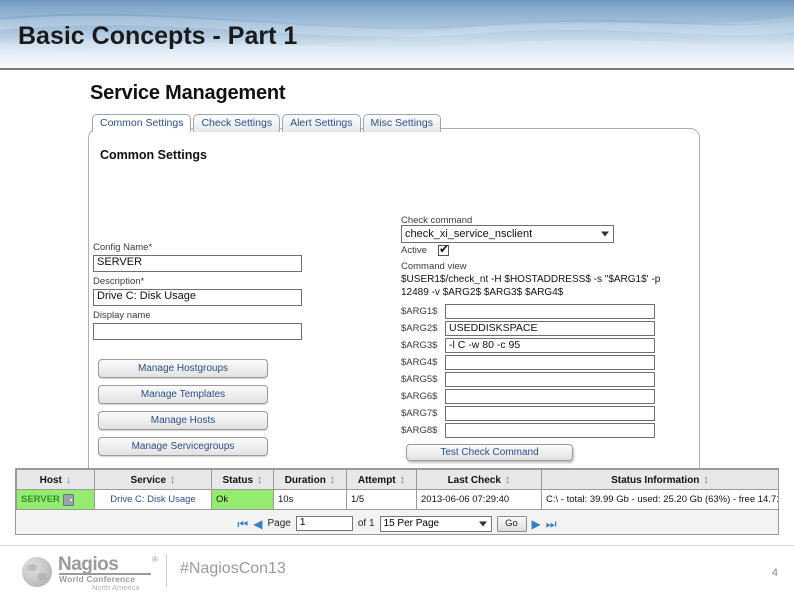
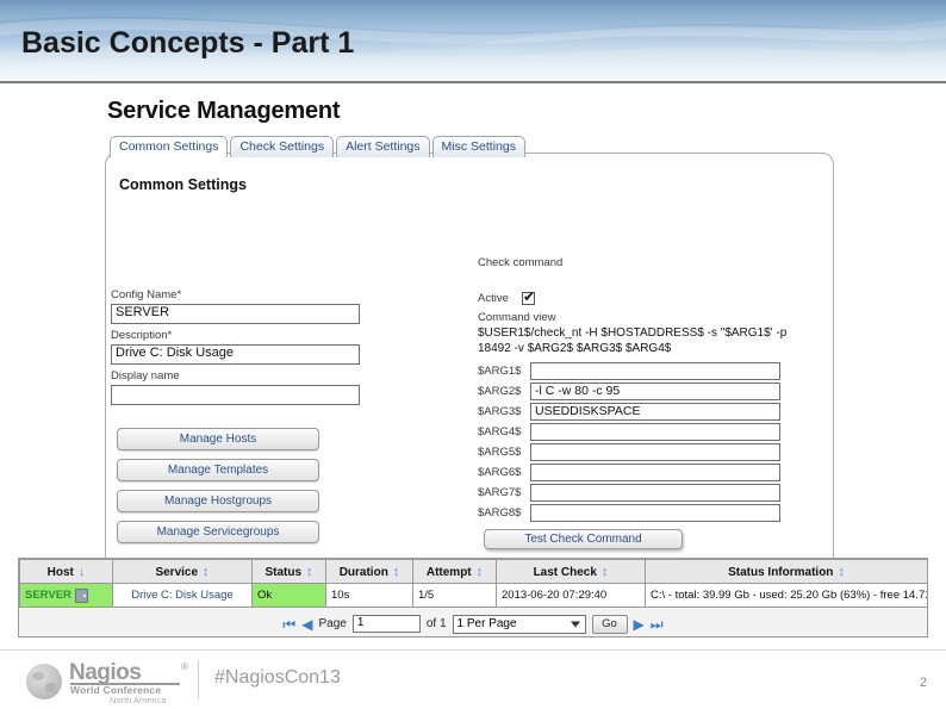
  Basic Concepts - Part 1
  Service Management
  Common Settings
  Check Settings
  Alert Settings
  Misc Settings
  Common Settings
  Config Name*
  SERVER
  Description*
  Drive C: Disk Usage
  Display name
- Manage Hostgroups
+ Manage Hosts
  Manage Templates
- Manage Hosts
+ Manage Hostgroups
  Manage Servicegroups
  Check command
- check_xi_service_nsclient
  Active
  Command view
- $USER1$/check_nt -H $HOSTADDRESS$ -s "$ARG1$' -p 12489 -v $ARG2$ $ARG3$ $ARG4$
+ $USER1$/check_nt -H $HOSTADDRESS$ -s "$ARG1$' -p 18492 -v $ARG2$ $ARG3$ $ARG4$
  $ARG1$
  $ARG2$
- USEDDISKSPACE
+ -l C -w 80 -c 95
  $ARG3$
- -l C -w 80 -c 95
+ USEDDISKSPACE
  $ARG4$
  $ARG5$
  $ARG6$
  $ARG7$
  $ARG8$
  Test Check Command
  Host ↓	Service ↕	Status ↕	Duration ↕	Attempt ↕	Last Check ↕	Status Information ↕
- SERVER	Drive C: Disk Usage	Ok	10s	1/5	2013-06-06 07:29:40	C:\ - total: 39.99 Gb - used: 25.20 Gb (63%) - free 14.7
+ SERVER	Drive C: Disk Usage	Ok	10s	1/5	2013-06-20 07:29:40	C:\ - total: 39.99 Gb - used: 25.20 Gb (63%) - free 14.7
  ⏮
  ◀
  Page
  1
  of 1
- 15 Per Page
+ 1 Per Page
  Go
  ▶
  ⏭
  Nagios
  ®
  World Conference
  North America
  #NagiosCon13
- 4
+ 2
